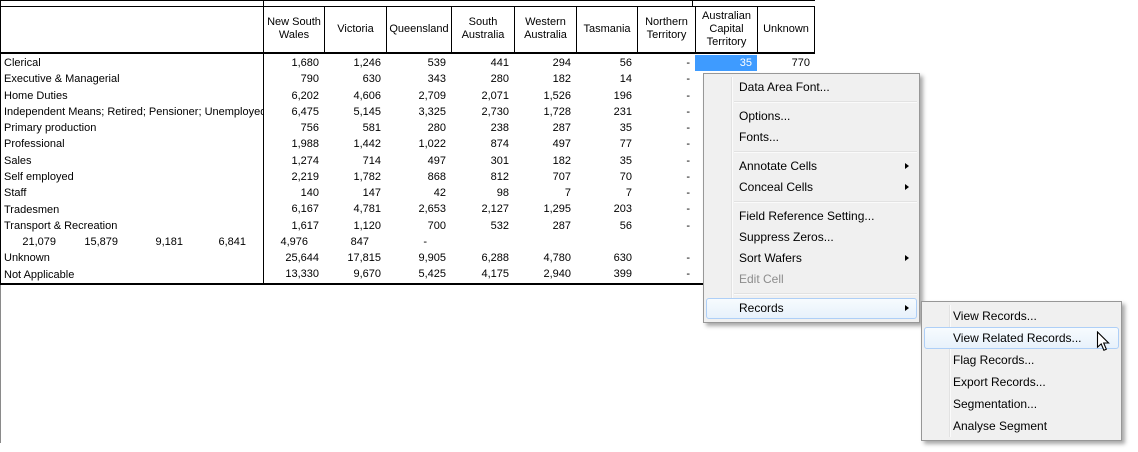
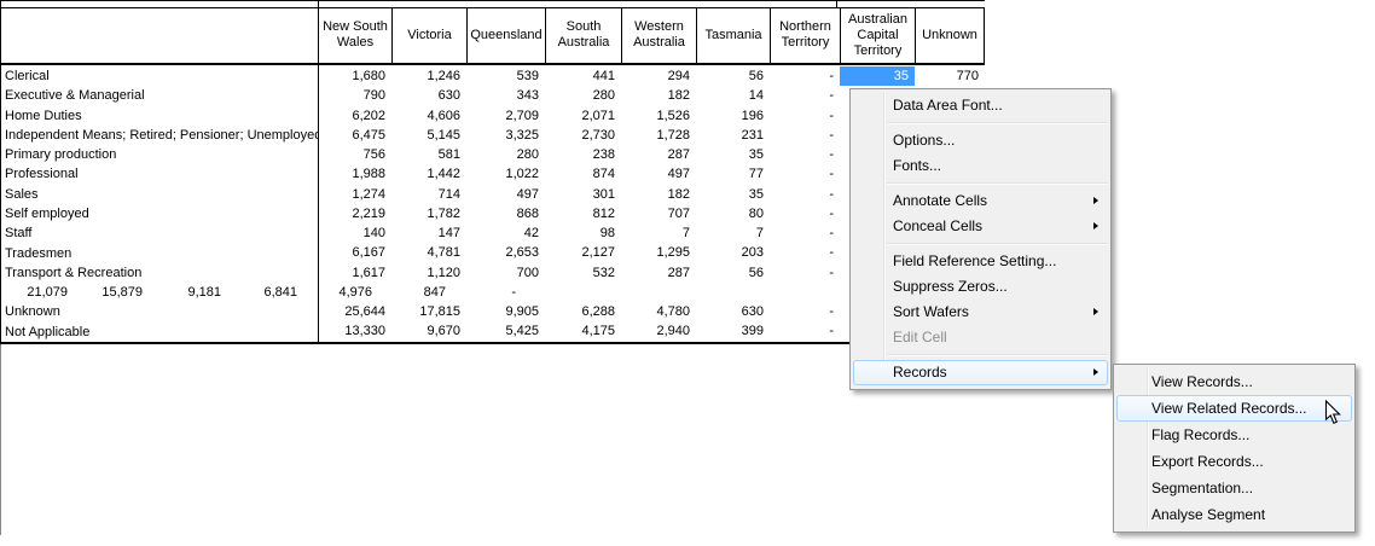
  New South Wales
  Victoria
  Queensland
  South Australia
  Western Australia
  Tasmania
  Northern Territory
  Australian Capital Territory
  Unknown
  Clerical
  1,680
  1,246
  539
  441
  294
  56
  -
  35
  770
  Executive & Managerial
  790
  630
  343
  280
  182
  14
  -
  Home Duties
  6,202
  4,606
  2,709
  2,071
  1,526
  196
  -
  Independent Means; Retired; Pensioner; Unemploye
  6,475
  5,145
  3,325
  2,730
  1,728
  231
  -
  Primary production
  756
  581
  280
  238
  287
  35
  -
  Professional
  1,988
  1,442
  1,022
  874
  497
  77
  -
  Sales
  1,274
  714
  497
  301
  182
  35
  -
  Self employed
  2,219
  1,782
  868
  812
  707
- 70
+ 80
  -
  Staff
  140
  147
  42
  98
  7
  7
  -
  Tradesmen
  6,167
  4,781
  2,653
  2,127
  1,295
  203
  -
  Transport & Recreation
  1,617
  1,120
  700
  532
  287
  56
  -
  21,079
  15,879
  9,181
  6,841
  4,976
  847
  -
  Unknown
  25,644
  17,815
  9,905
  6,288
  4,780
  630
  -
  Not Applicable
  13,330
  9,670
  5,425
  4,175
  2,940
  399
  -
  Data Area Font...
  Options...
  Fonts...
  Annotate Cells
  Conceal Cells
  Field Reference Setting...
  Suppress Zeros...
  Sort Wafers
  Edit Cell
  Records
  View Records...
  View Related Records...
  Flag Records...
  Export Records...
  Segmentation...
  Analyse Segment
